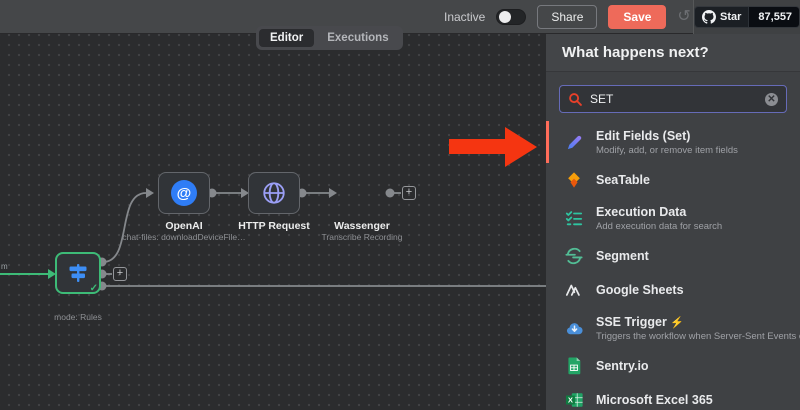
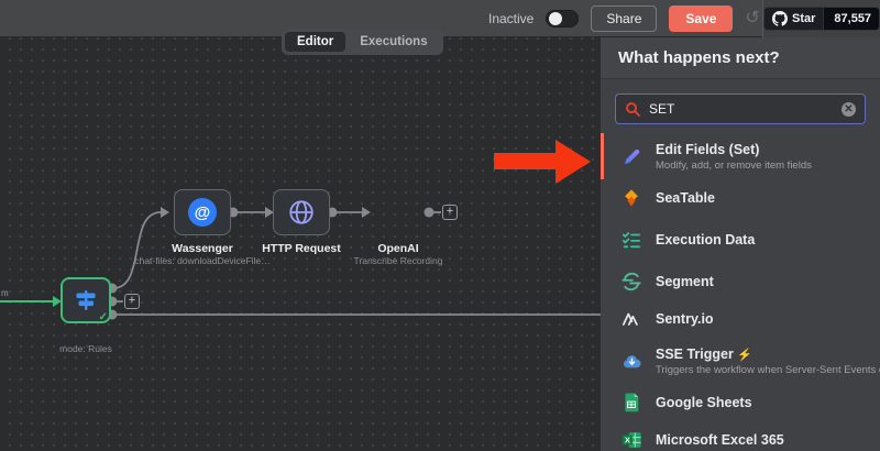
  m
  @
- OpenAI
+ Wassenger
  chat-files: downloadDeviceFile…
  HTTP Request
- Wassenger
+ OpenAI
  Transcribe Recording
  +
  ✓
  mode: Rules
  +
  Inactive
  Share
  Save
  ↺
  Star
  87,557
  Editor
  Executions
  What happens next?
  SET
  ✕
  Edit Fields (Set)
  Modify, add, or remove item fields
  SeaTable
  Execution Data
- Add execution data for search
  Segment
- Google Sheets
+ Sentry.io
  SSE Trigger ⚡
  Triggers the workflow when Server-Sent Events
- Sentry.io
+ Google Sheets
  X
  Microsoft Excel 365
